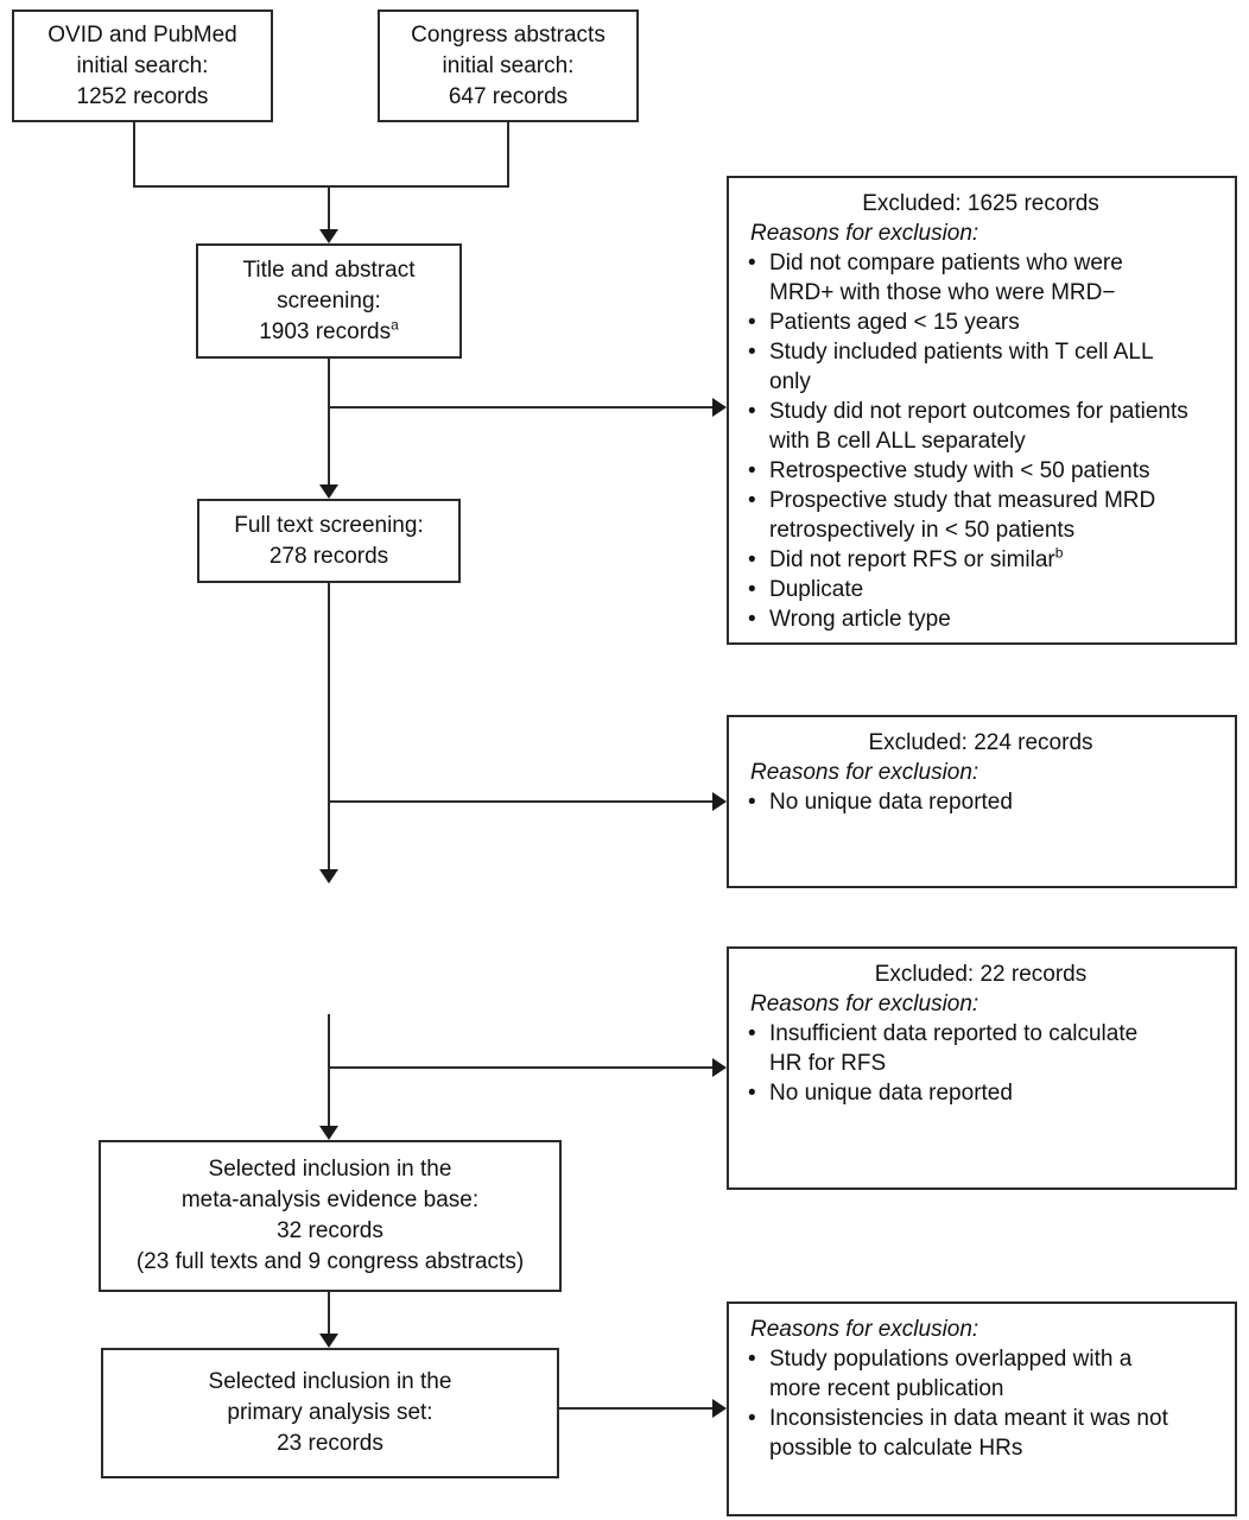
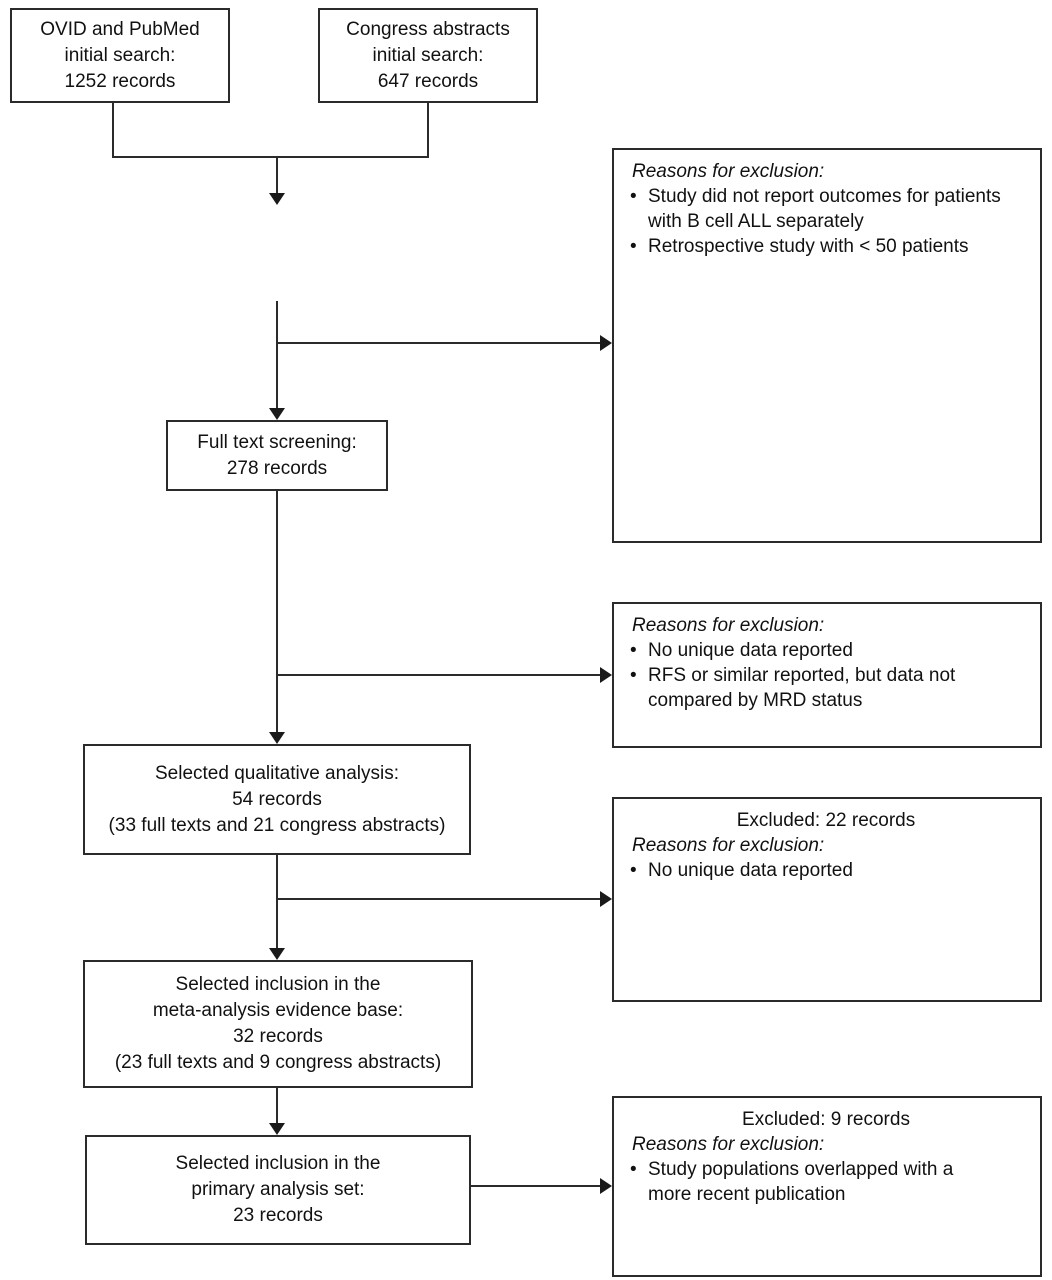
  OVID and PubMed
  initial search:
  1252 records
  Congress abstracts
  initial search:
  647 records
- Title and abstract
- screening:
- 1903 recordsa
  Full text screening:
  278 records
+ Selected qualitative analysis:
+ 54 records
+ (33 full texts and 21 congress abstracts)
  Selected inclusion in the
  meta-analysis evidence base:
  32 records
  (23 full texts and 9 congress abstracts)
  Selected inclusion in the
  primary analysis set:
  23 records
- Excluded: 1625 records
  Reasons for exclusion:
- Did not compare patients who were
- MRD+ with those who were MRD−
- Patients aged < 15 years
- Study included patients with T cell ALL
- only
  Study did not report outcomes for patients
  with B cell ALL separately
  Retrospective study with < 50 patients
- Prospective study that measured MRD
- retrospectively in < 50 patients
- Did not report RFS or similarb
- Duplicate
- Wrong article type
- Excluded: 224 records
  Reasons for exclusion:
  No unique data reported
+ RFS or similar reported, but data not
+ compared by MRD status
  Excluded: 22 records
  Reasons for exclusion:
- Insufficient data reported to calculate
- HR for RFS
  No unique data reported
+ Excluded: 9 records
  Reasons for exclusion:
  Study populations overlapped with a
  more recent publication
- Inconsistencies in data meant it was not
- possible to calculate HRs
